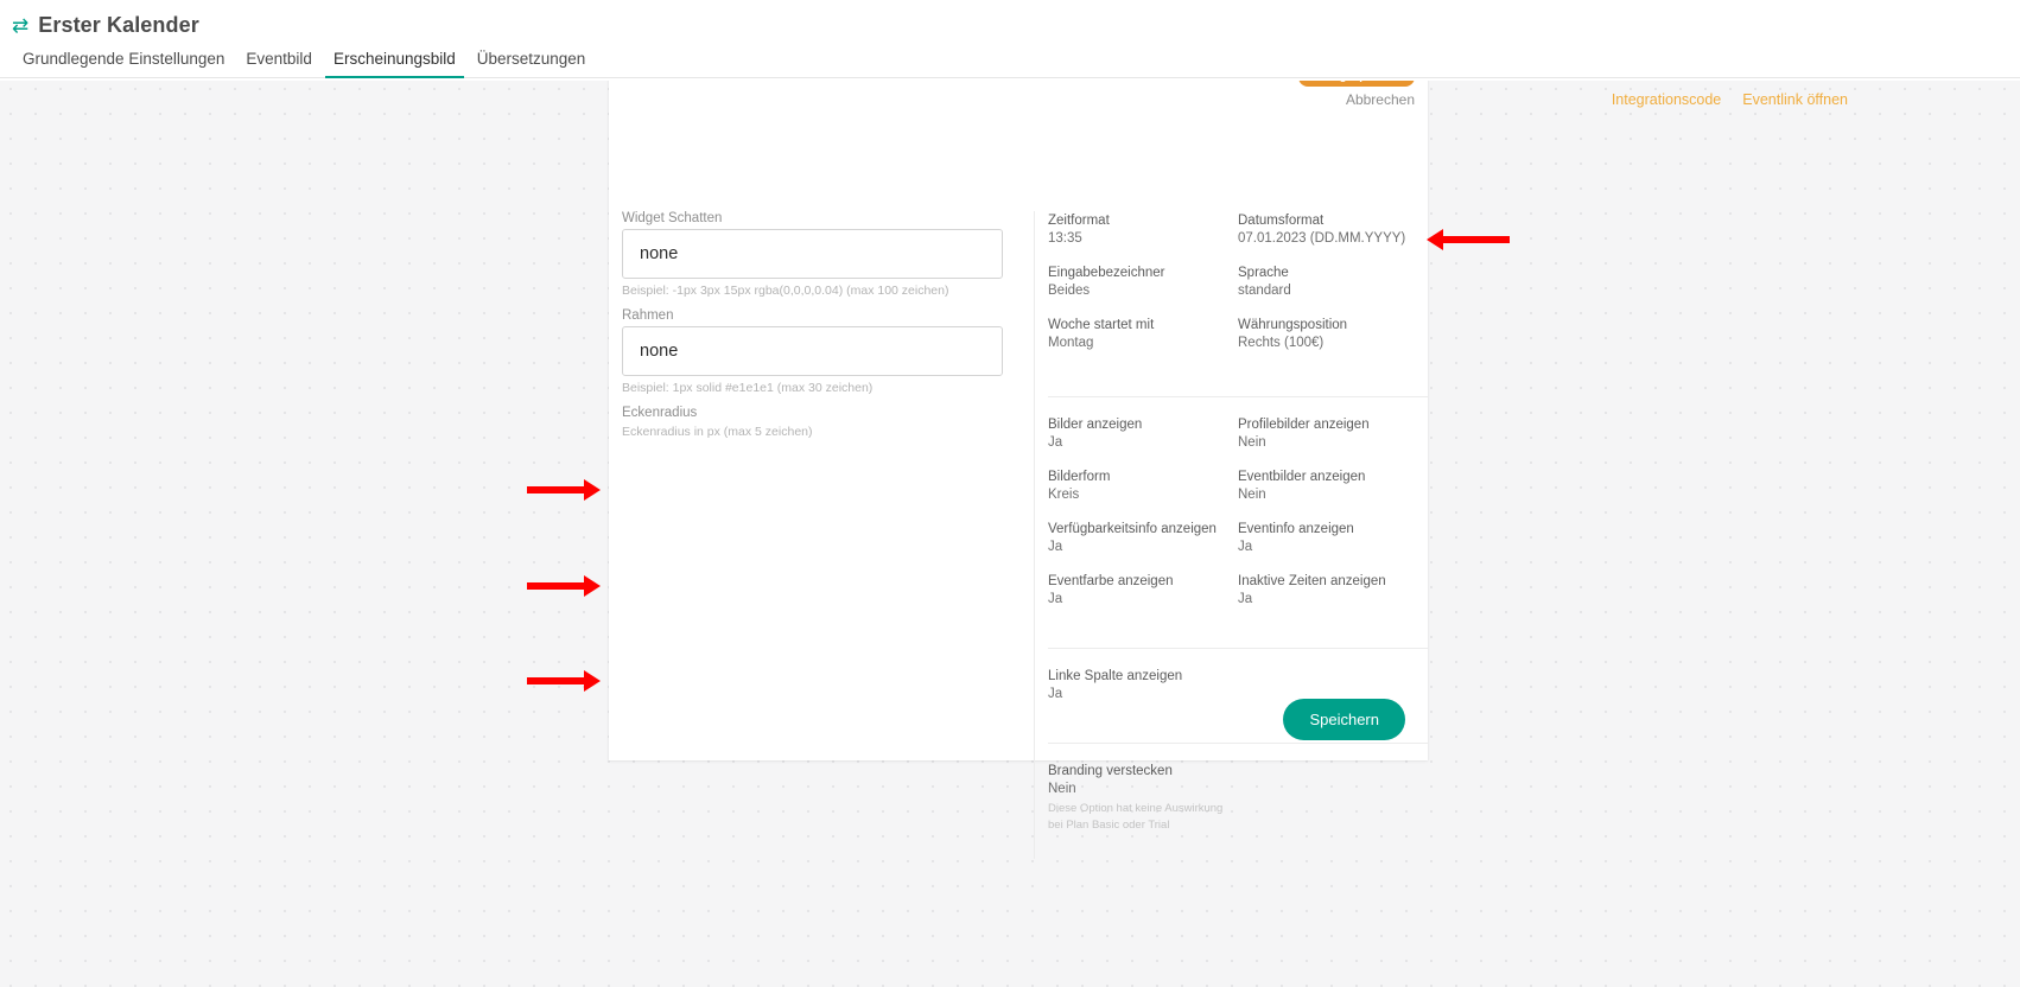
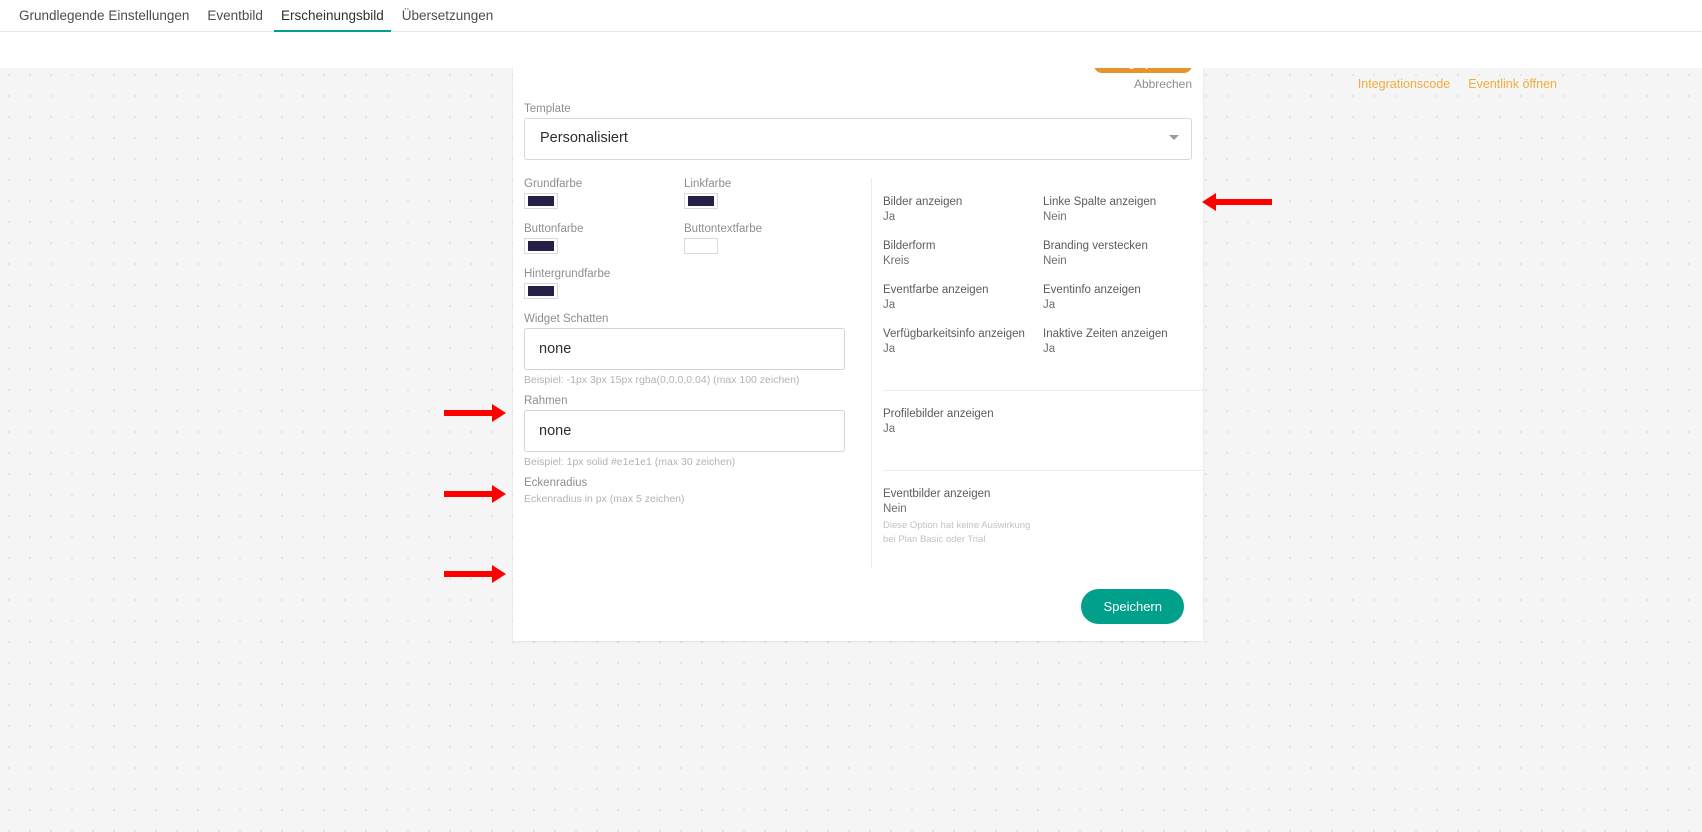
- ⇄
- Erster Kalender
  Grundlegende Einstellungen
  Eventbild
  Erscheinungsbild
  Übersetzungen
  Integrationscode
  Eventlink öffnen
  Abbrechen
+ Template
+ Personalisiert
+ Grundfarbe
+ Linkfarbe
+ Buttonfarbe
+ Buttontextfarbe
+ Hintergrundfarbe
  Widget Schatten
  none
  Beispiel: -1px 3px 15px rgba(0,0,0,0.04) (max 100 zeichen)
  Rahmen
  none
  Beispiel: 1px solid #e1e1e1 (max 30 zeichen)
  Eckenradius
  Eckenradius in px (max 5 zeichen)
- Zeitformat
- 13:35
- Datumsformat
- 07.01.2023 (DD.MM.YYYY)
- Eingabebezeichner
- Beides
- Sprache
- standard
- Woche startet mit
- Montag
- Währungsposition
- Rechts (100€)
  Bilder anzeigen
  Ja
- Profilebilder anzeigen
+ Linke Spalte anzeigen
  Nein
  Bilderform
  Kreis
- Eventbilder anzeigen
+ Branding verstecken
  Nein
- Verfügbarkeitsinfo anzeigen
+ Eventfarbe anzeigen
  Ja
  Eventinfo anzeigen
  Ja
- Eventfarbe anzeigen
+ Verfügbarkeitsinfo anzeigen
  Ja
  Inaktive Zeiten anzeigen
  Ja
- Linke Spalte anzeigen
+ Profilebilder anzeigen
  Ja
- Branding verstecken
+ Eventbilder anzeigen
  Nein
  Diese Option hat keine Auswirkung bei Plan Basic oder Trial
  Speichern
